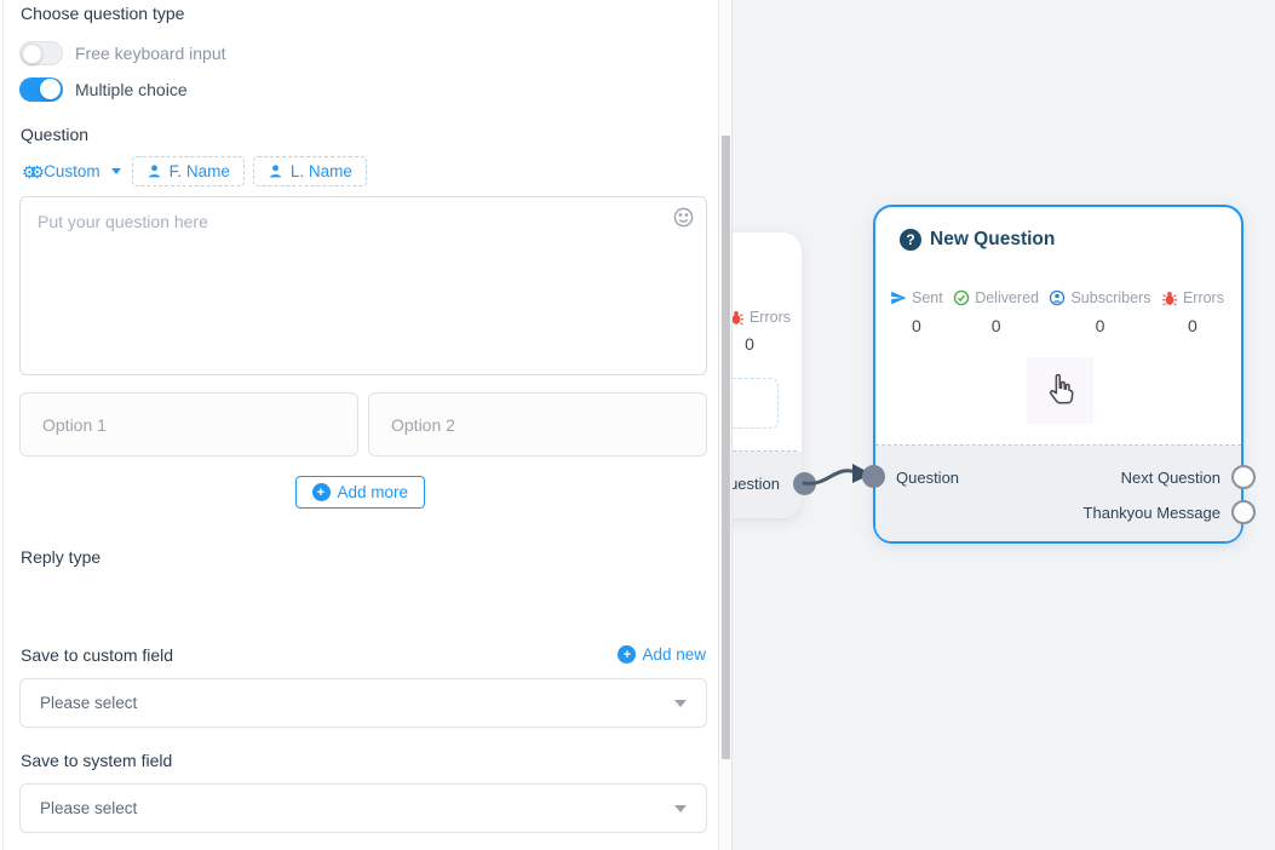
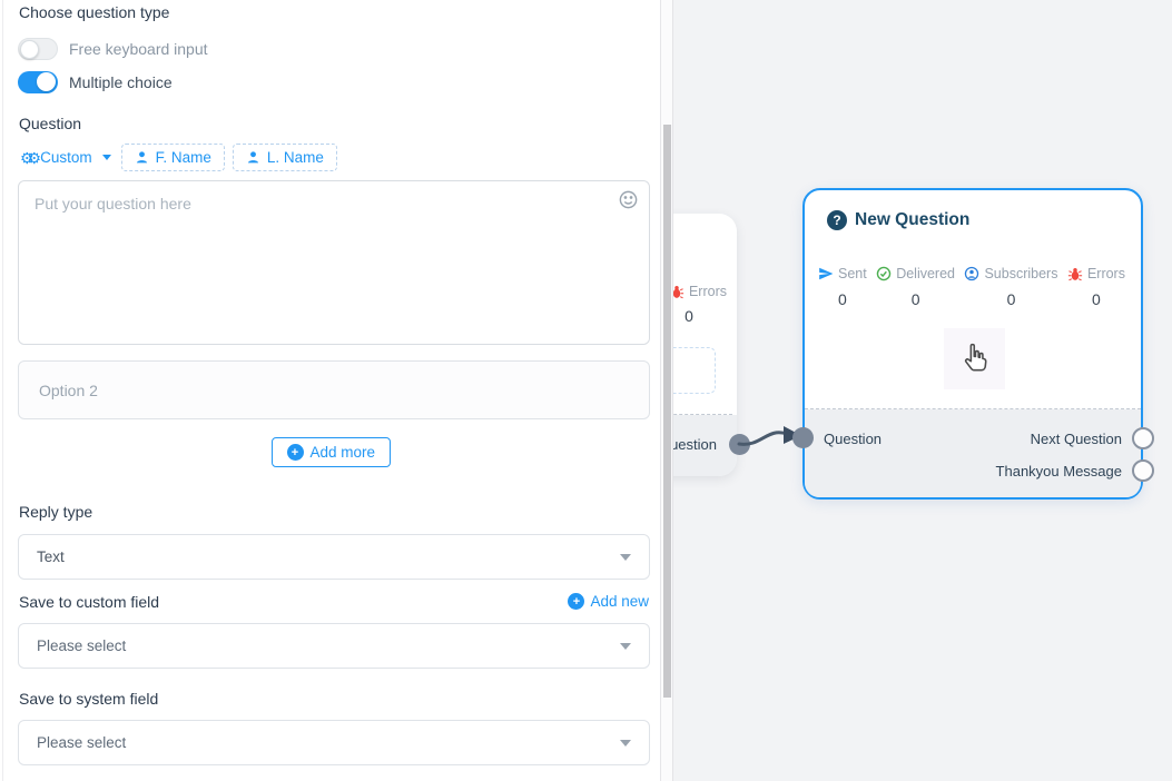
  Errors
  0
  uestion
  New Question
  Sent
  0
  Delivered
  0
  Subscribers
  0
  Errors
  0
  Question
  Next Question
  Thankyou Message
  Choose question type
  Free keyboard input
  Multiple choice
  Question
  ⚙⚙
  Custom
  F. Name
  L. Name
  Put your question here
- Option 1
  Option 2
  Add more
  Reply type
+ Text
  Save to custom field
  Add new
  Please select
  Save to system field
  Please select
